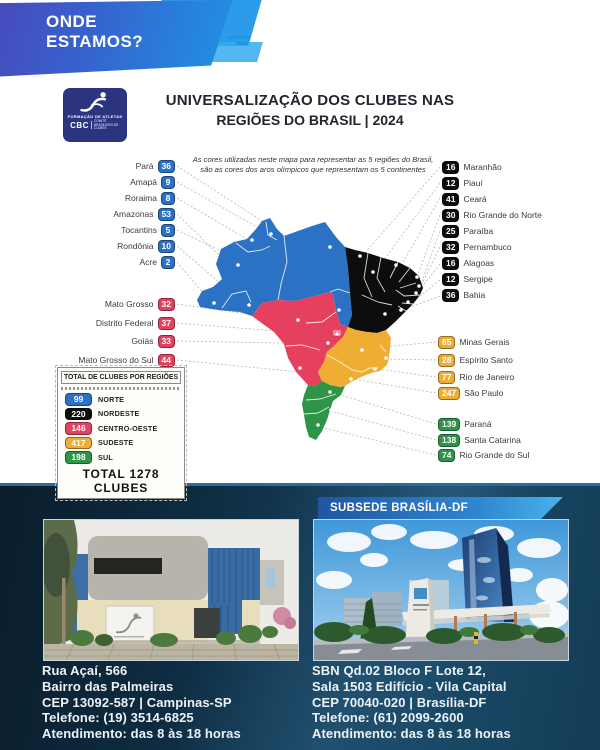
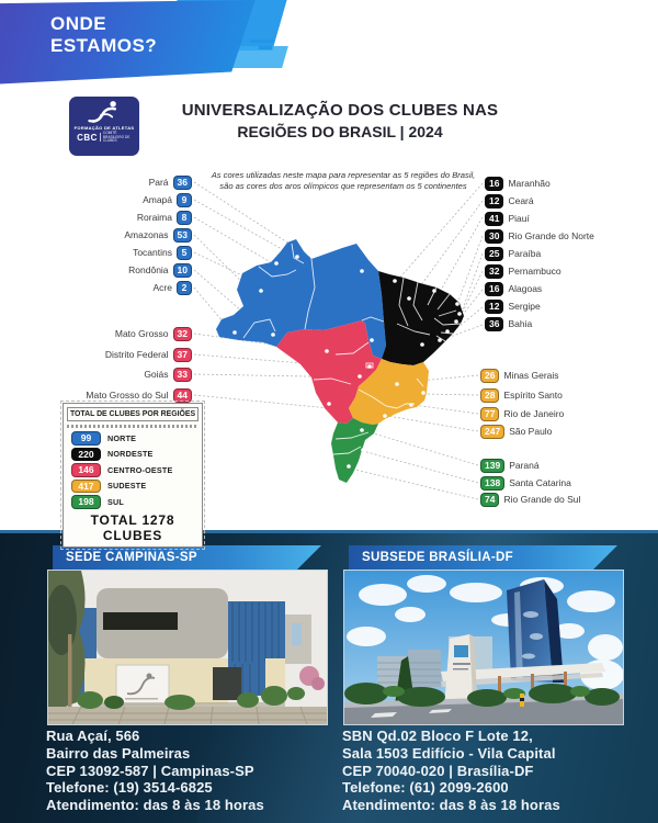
  ONDE
  ESTAMOS?
  CBC
  UNIVERSALIZAÇÃO DOS CLUBES NAS
  REGIÕES DO BRASIL | 2024
  As cores utilizadas neste mapa para representar as 5 regiões do Brasil,
  são as cores dos aros olímpicos que representam os 5 continentes
  Pará
  36
  Amapá
  9
  Roraima
  8
  Amazonas
  53
  Tocantins
  5
  Rondônia
  10
  Acre
  2
  Mato Grosso
  32
  Distrito Federal
  37
  Goiás
  33
  Mato Grosso do Sul
  44
  16
  Maranhão
  12
- Piauí
+ Ceará
  41
- Ceará
+ Piauí
  30
  Rio Grande do Norte
  25
  Paraíba
  32
  Pernambuco
  16
  Alagoas
  12
  Sergipe
  36
  Bahia
- 65
+ 26
  Minas Gerais
  28
  Espírito Santo
  77
  Rio de Janeiro
  247
  São Paulo
  139
  Paraná
  138
  Santa Catarina
  74
  Rio Grande do Sul
  99
  NORTE
  220
  NORDESTE
  146
  CENTRO-OESTE
  417
  SUDESTE
  198
  SUL
  TOTAL 1278 CLUBES
+ SEDE CAMPINAS-SP
  SUBSEDE BRASÍLIA-DF
  Rua Açaí, 566
  Bairro das Palmeiras
  CEP 13092-587 | Campinas-SP
  Telefone: (19) 3514-6825
  Atendimento: das 8 às 18 horas
  SBN Qd.02 Bloco F Lote 12,
  Sala 1503 Edifício - Vila Capital
  CEP 70040-020 | Brasília-DF
  Telefone: (61) 2099-2600
  Atendimento: das 8 às 18 horas
